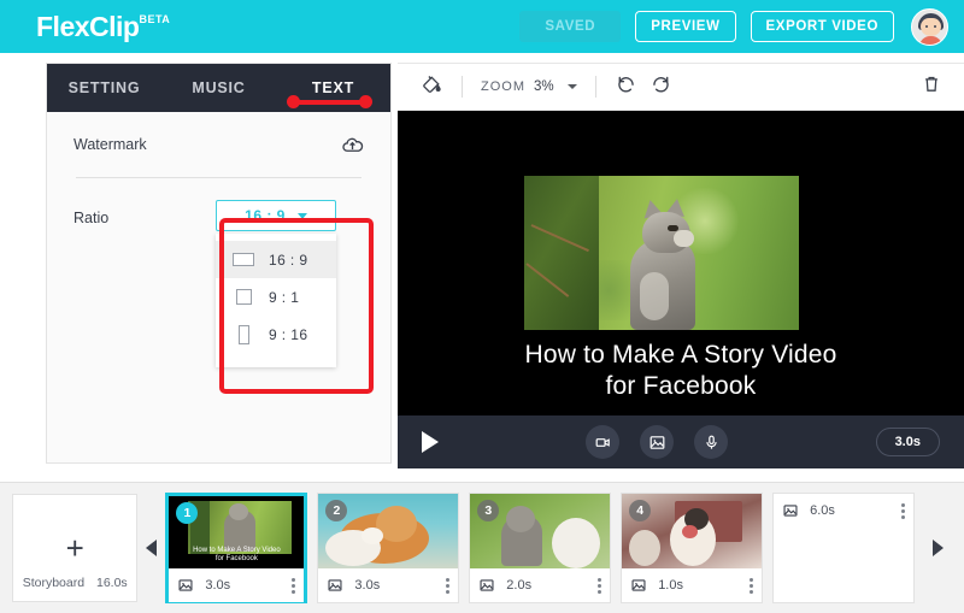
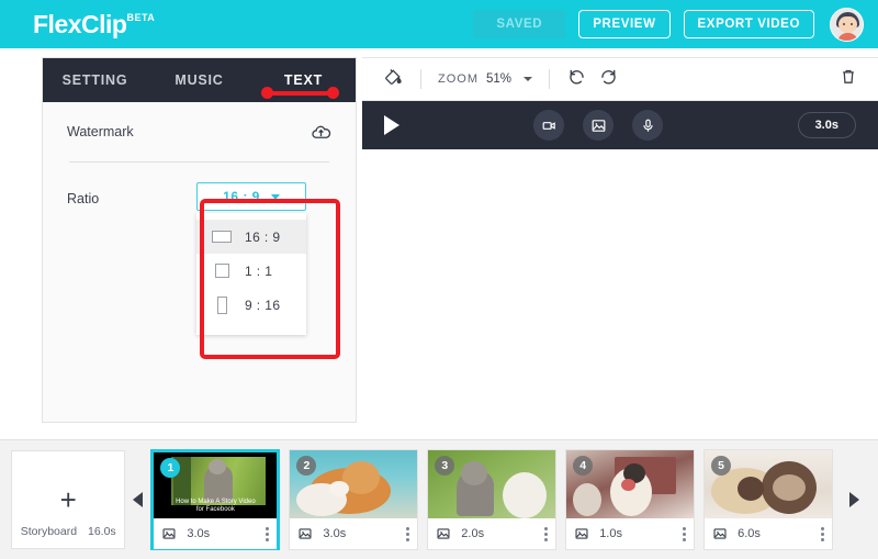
  FlexClip
  BETA
  SAVED
  PREVIEW
  EXPORT VIDEO
  SETTING
  MUSIC
  TEXT
  Watermark
  Ratio
  16 : 9
  16 : 9
- 9 : 1
+ 1 : 1
  9 : 16
  ZOOM
- 3%
+ 51%
- How to Make A Story Video
- for Facebook
  3.0s
  +
  Storyboard 16.0s
  1
  3.0s
  2
  3.0s
  3
  2.0s
  4
  1.0s
+ 5
  6.0s
